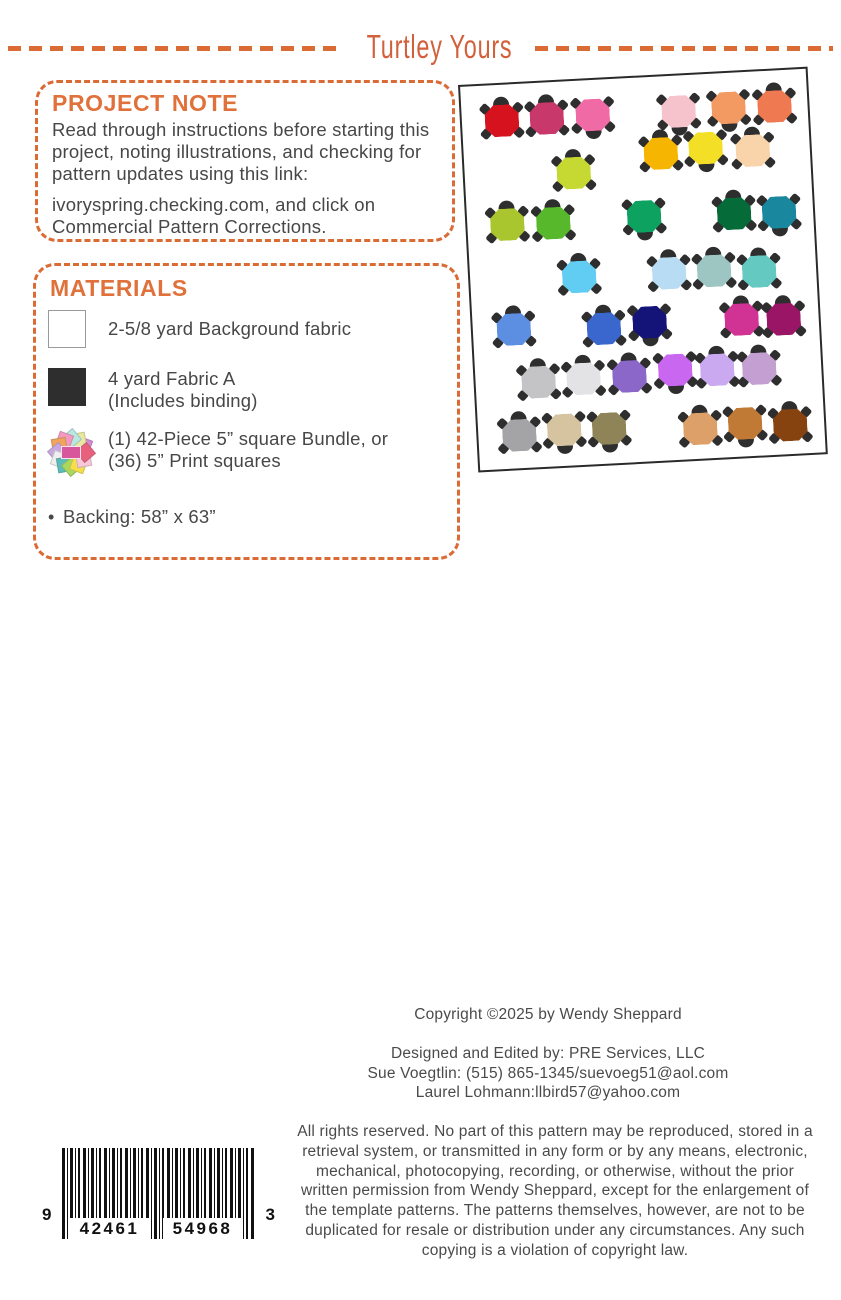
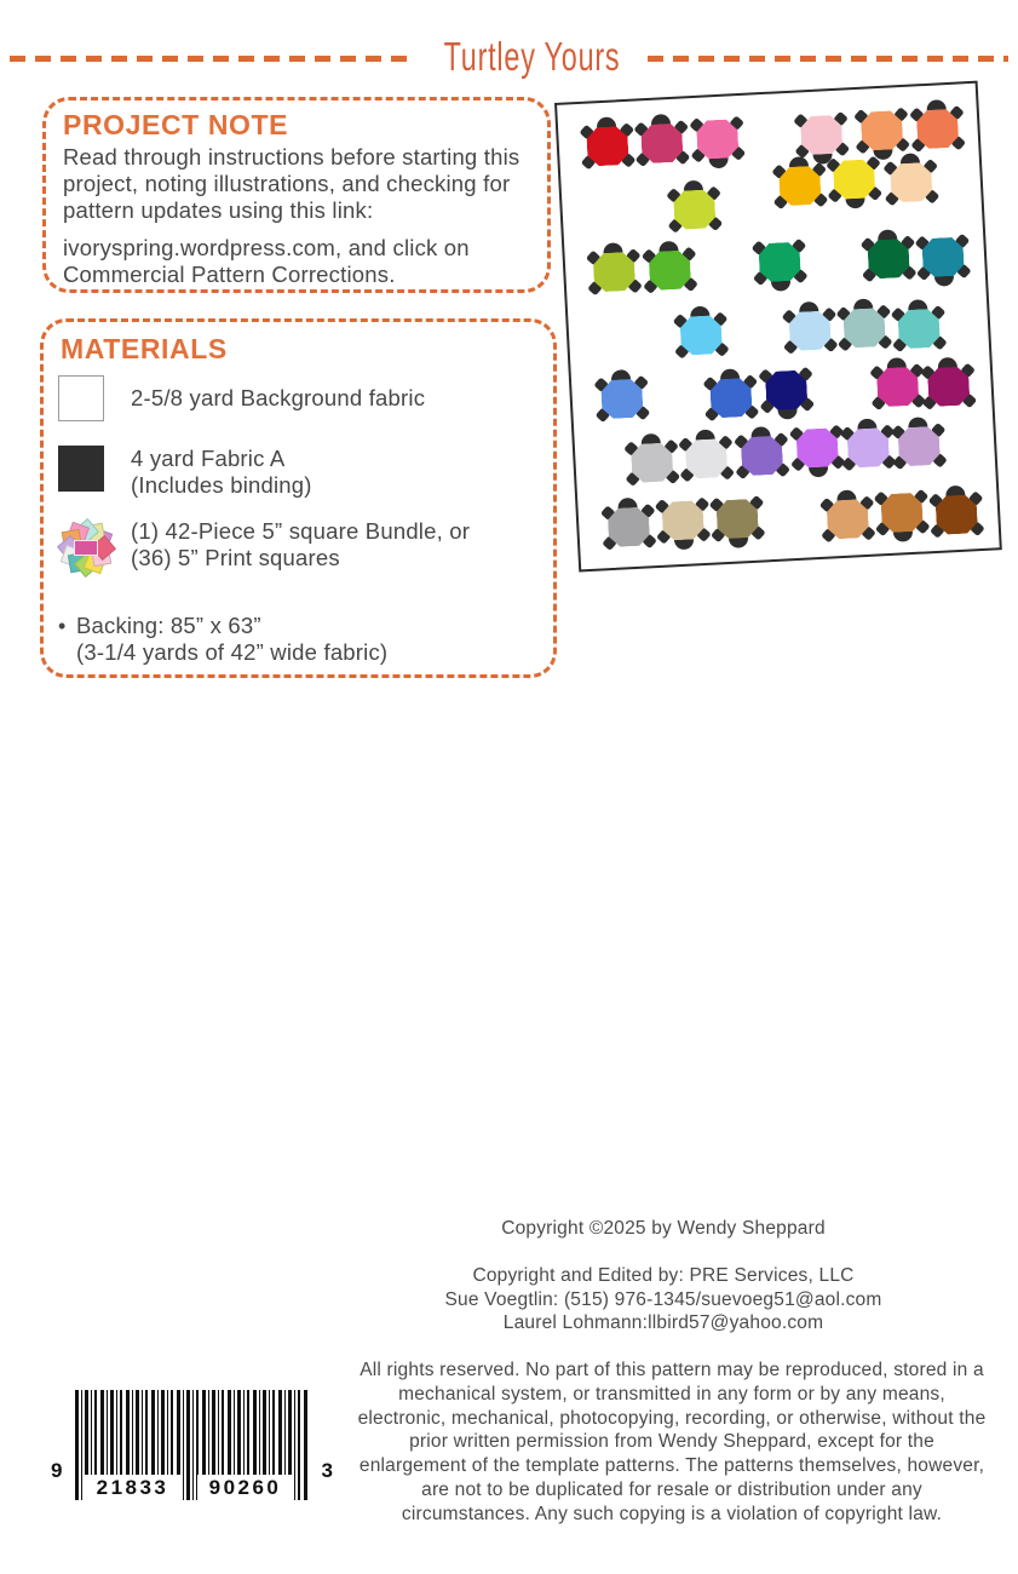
  Turtley Yours
  PROJECT NOTE
  Read through instructions before starting this project, noting illustrations, and checking for pattern updates using this link:
- ivoryspring.checking.com, and click on Commercial Pattern Corrections.
+ ivoryspring.wordpress.com, and click on Commercial Pattern Corrections.
  MATERIALS
  2-5/8 yard Background fabric
  4 yard Fabric A
  (Includes binding)
  (1) 42-Piece 5” square Bundle, or
  (36) 5” Print squares
  •
- Backing: 58” x 63”
+ Backing: 85” x 63”
+ (3-1/4 yards of 42” wide fabric)
  Copyright ©2025 by Wendy Sheppard
- Designed and Edited by: PRE Services, LLC
+ Copyright and Edited by: PRE Services, LLC
- Sue Voegtlin: (515) 865-1345/suevoeg51@aol.com
+ Sue Voegtlin: (515) 976-1345/suevoeg51@aol.com
  Laurel Lohmann:llbird57@yahoo.com
- All rights reserved. No part of this pattern may be reproduced, stored in a retrieval system, or transmitted in any form or by any means, electronic, mechanical, photocopying, recording, or otherwise, without the prior written permission from Wendy Sheppard, except for the enlargement of the template patterns. The patterns themselves, however, are not to be duplicated for resale or distribution under any circumstances. Any such copying is a violation of copyright law.
+ All rights reserved. No part of this pattern may be reproduced, stored in a mechanical system, or transmitted in any form or by any means, electronic, mechanical, photocopying, recording, or otherwise, without the prior written permission from Wendy Sheppard, except for the enlargement of the template patterns. The patterns themselves, however, are not to be duplicated for resale or distribution under any circumstances. Any such copying is a violation of copyright law.
- 42461
+ 21833
- 54968
+ 90260
  9
  3
